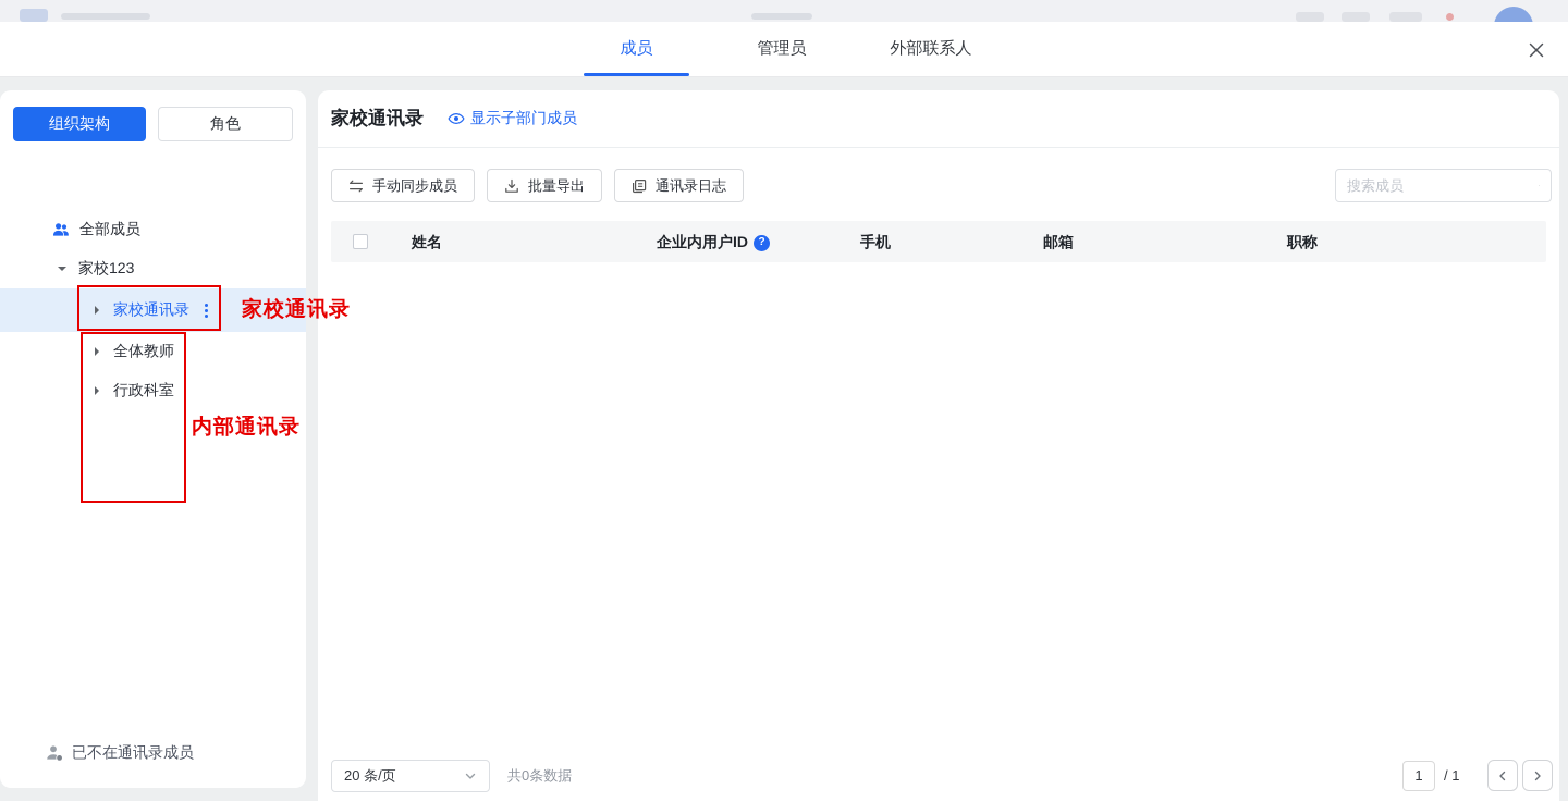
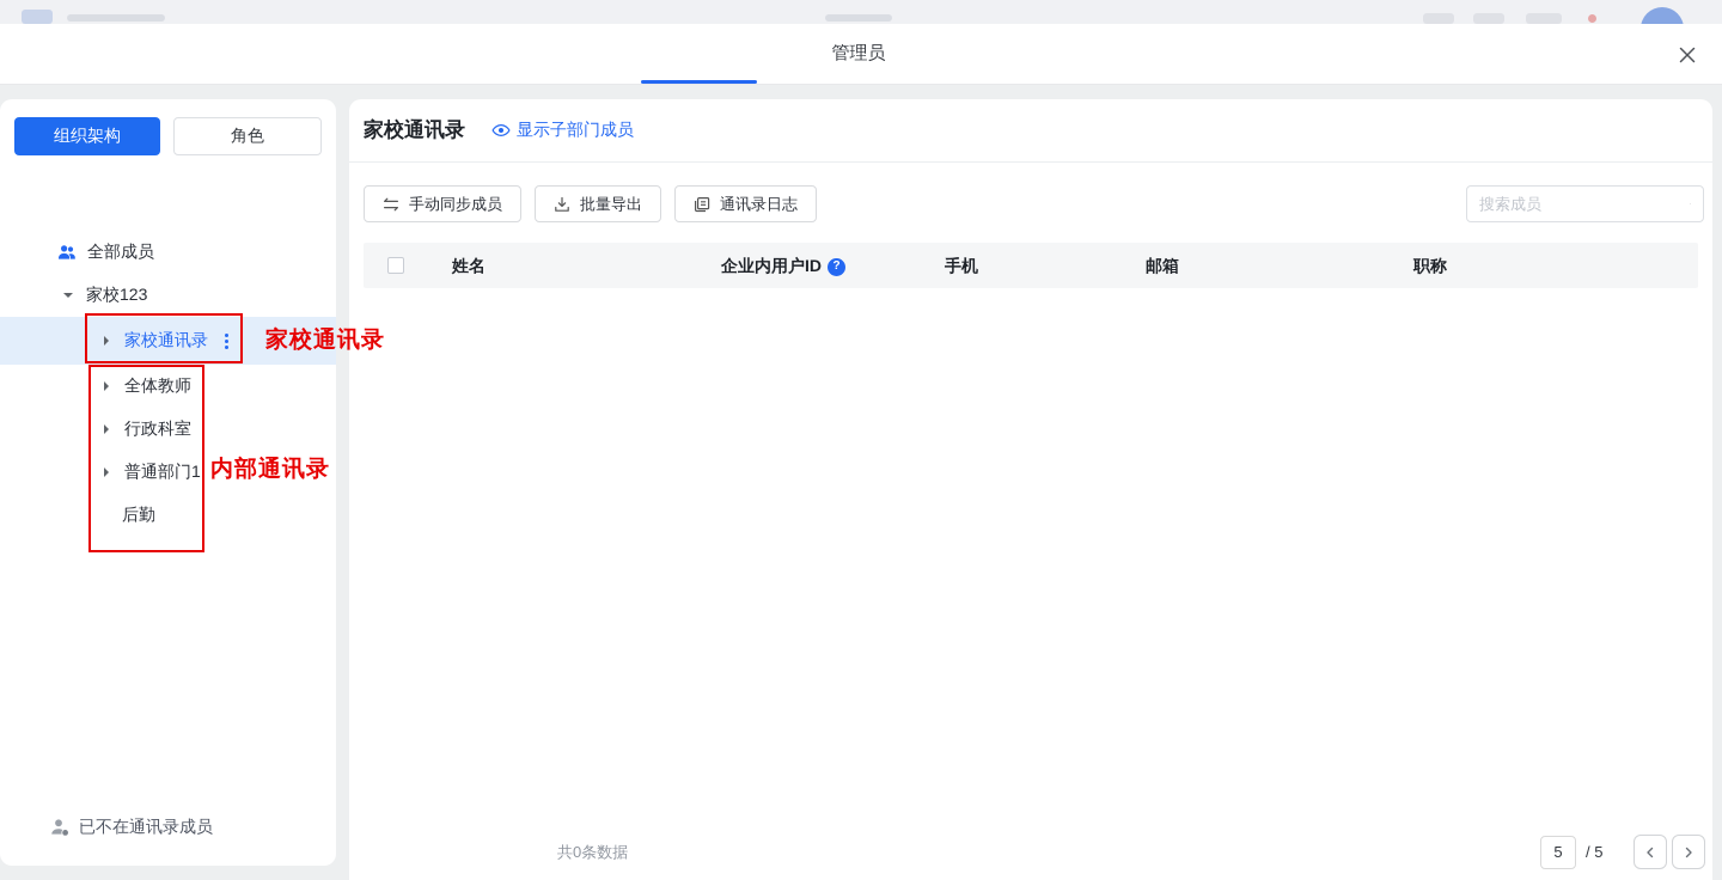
- 成员
  管理员
- 外部联系人
  组织架构
  角色
  全部成员
  家校123
  家校通讯录
  全体教师
  行政科室
+ 普通部门1
+ 后勤
  已不在通讯录成员
  家校通讯录
  内部通讯录
  家校通讯录
  显示子部门成员
  手动同步成员
  批量导出
  通讯录日志
  搜索成员
  姓名
  企业内用户ID ?
  手机
  邮箱
  职称
- 20 条/页
  共0条数据
- 1
+ 5
- / 1
+ / 5
